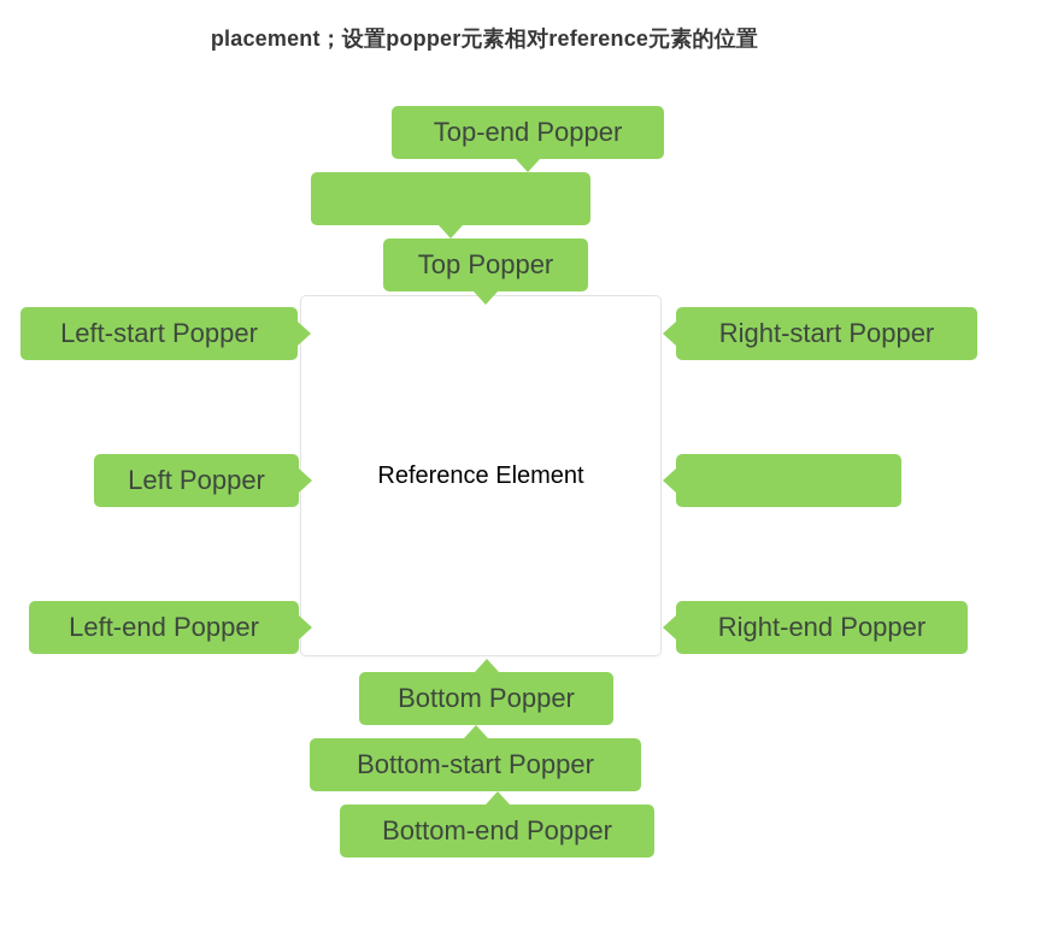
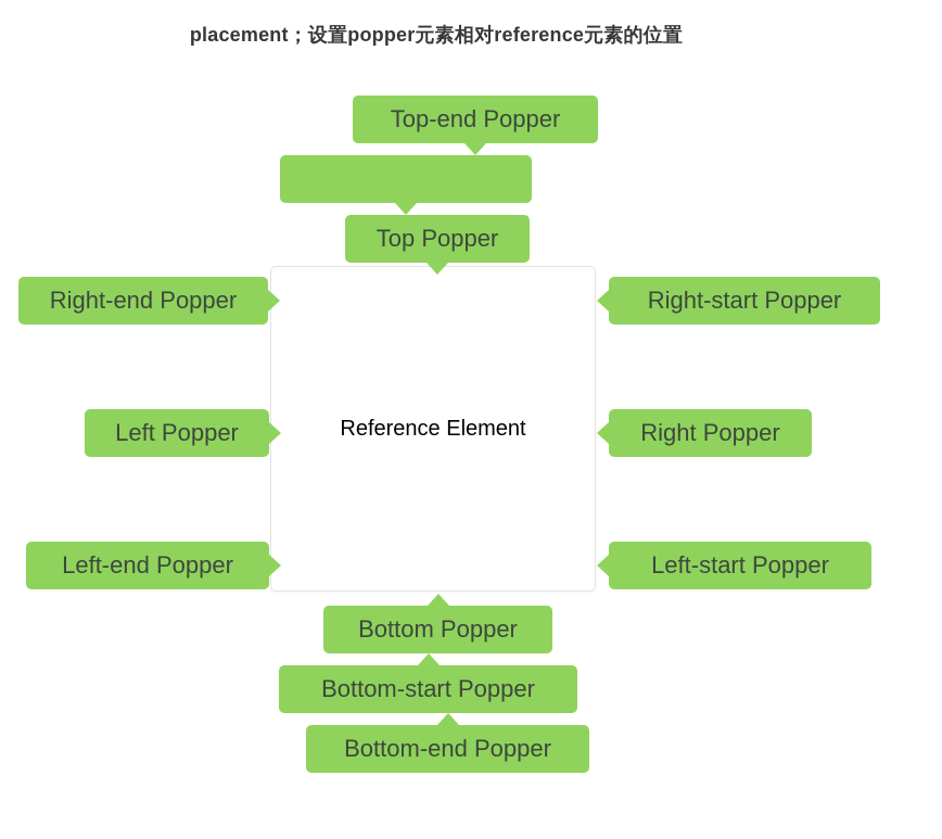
  placement；设置popper元素相对reference元素的位置
  Reference Element
  Top-end Popper
  Top Popper
- Left-start Popper
+ Right-end Popper
  Right-start Popper
  Left Popper
+ Right Popper
  Left-end Popper
- Right-end Popper
+ Left-start Popper
  Bottom Popper
  Bottom-start Popper
  Bottom-end Popper
